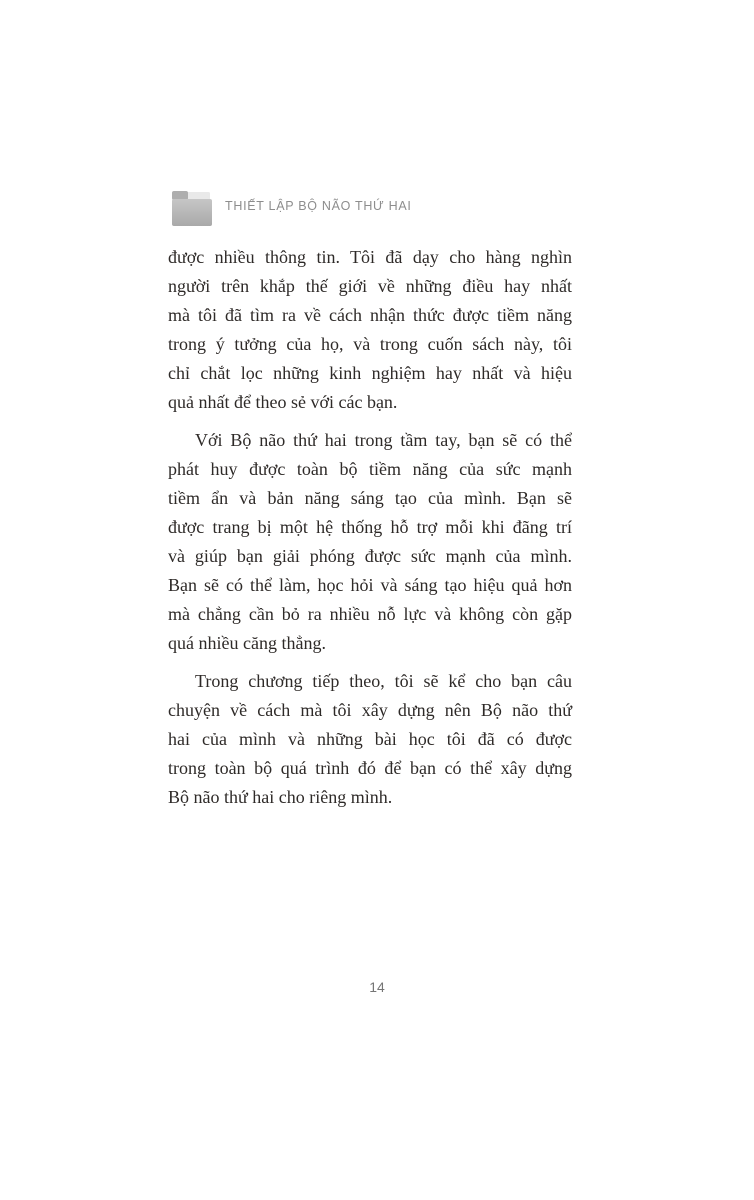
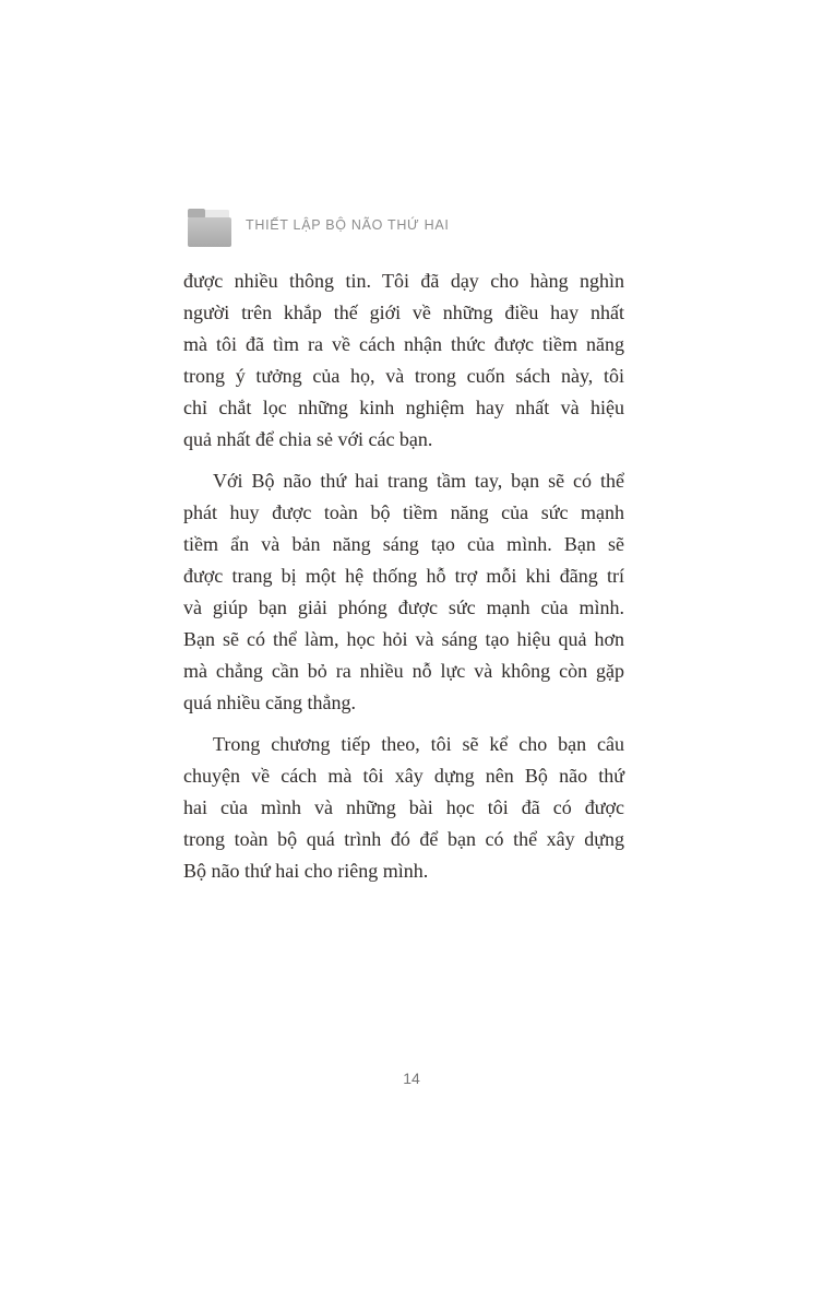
  THIẾT LẬP BỘ NÃO THỨ HAI
  được nhiều thông tin. Tôi đã dạy cho hàng nghìn
  người trên khắp thế giới về những điều hay nhất
  mà tôi đã tìm ra về cách nhận thức được tiềm năng
  trong ý tưởng của họ, và trong cuốn sách này, tôi
  chỉ chắt lọc những kinh nghiệm hay nhất và hiệu
- quả nhất để theo sẻ với các bạn.
+ quả nhất để chia sẻ với các bạn.
- Với Bộ não thứ hai trong tầm tay, bạn sẽ có thể
+ Với Bộ não thứ hai trang tầm tay, bạn sẽ có thể
  phát huy được toàn bộ tiềm năng của sức mạnh
  tiềm ẩn và bản năng sáng tạo của mình. Bạn sẽ
  được trang bị một hệ thống hỗ trợ mỗi khi đãng trí
  và giúp bạn giải phóng được sức mạnh của mình.
  Bạn sẽ có thể làm, học hỏi và sáng tạo hiệu quả hơn
  mà chẳng cần bỏ ra nhiều nỗ lực và không còn gặp
  quá nhiều căng thẳng.
  Trong chương tiếp theo, tôi sẽ kể cho bạn câu
  chuyện về cách mà tôi xây dựng nên Bộ não thứ
  hai của mình và những bài học tôi đã có được
  trong toàn bộ quá trình đó để bạn có thể xây dựng
  Bộ não thứ hai cho riêng mình.
  14
